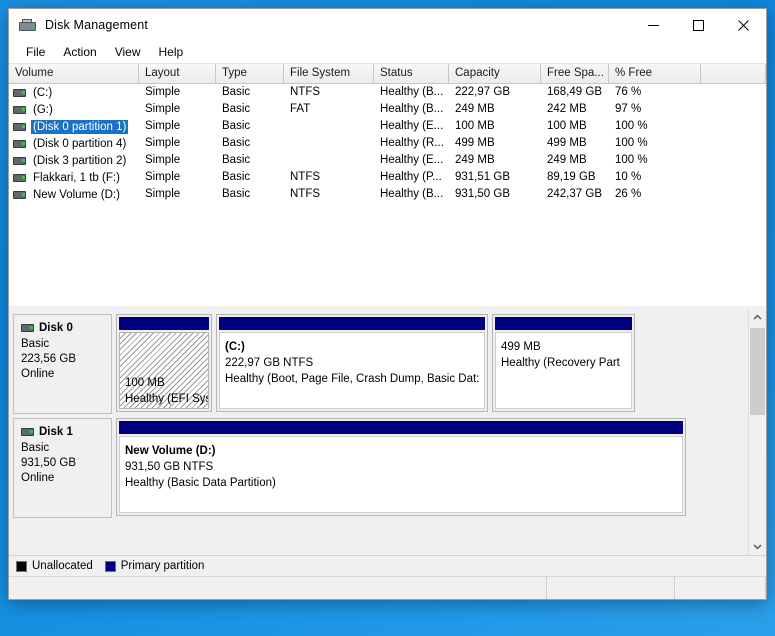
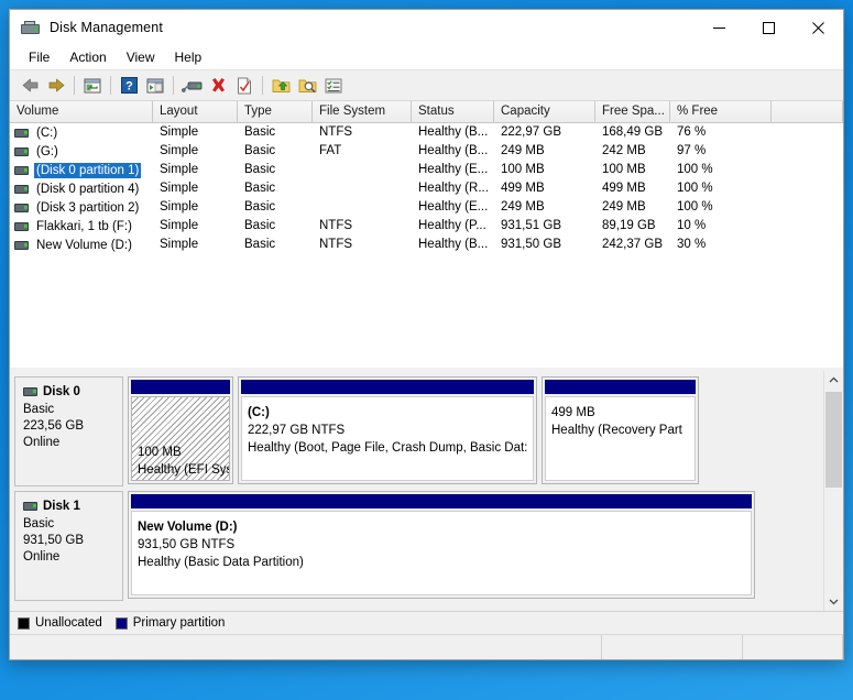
  Disk Management
  File
  Action
  View
  Help
+ ?
  Volume
  Layout
  Type
  File System
  Status
  Capacity
  Free Spa...
  % Free
  (C:)
  Simple
  Basic
  NTFS
  Healthy (B...
  222,97 GB
  168,49 GB
  76 %
  (G:)
  Simple
  Basic
  FAT
  Healthy (B...
  249 MB
  242 MB
  97 %
  (Disk 0 partition 1)
  Simple
  Basic
  Healthy (E...
  100 MB
  100 MB
  100 %
  (Disk 0 partition 4)
  Simple
  Basic
  Healthy (R...
  499 MB
  499 MB
  100 %
  (Disk 3 partition 2)
  Simple
  Basic
  Healthy (E...
  249 MB
  249 MB
  100 %
  Flakkari, 1 tb (F:)
  Simple
  Basic
  NTFS
  Healthy (P...
  931,51 GB
  89,19 GB
  10 %
  New Volume (D:)
  Simple
  Basic
  NTFS
  Healthy (B...
  931,50 GB
  242,37 GB
- 26 %
+ 30 %
  Disk 0
  Basic
  223,56 GB
  Online
  100 MB
  Healthy (EFI Sy
  (C:)
  222,97 GB NTFS
  Healthy (Boot, Page File, Crash Dump, Basic Dat:
  499 MB
  Healthy (Recovery Part
  Disk 1
  Basic
  931,50 GB
  Online
  New Volume (D:)
  931,50 GB NTFS
  Healthy (Basic Data Partition)
  Unallocated
  Primary partition
